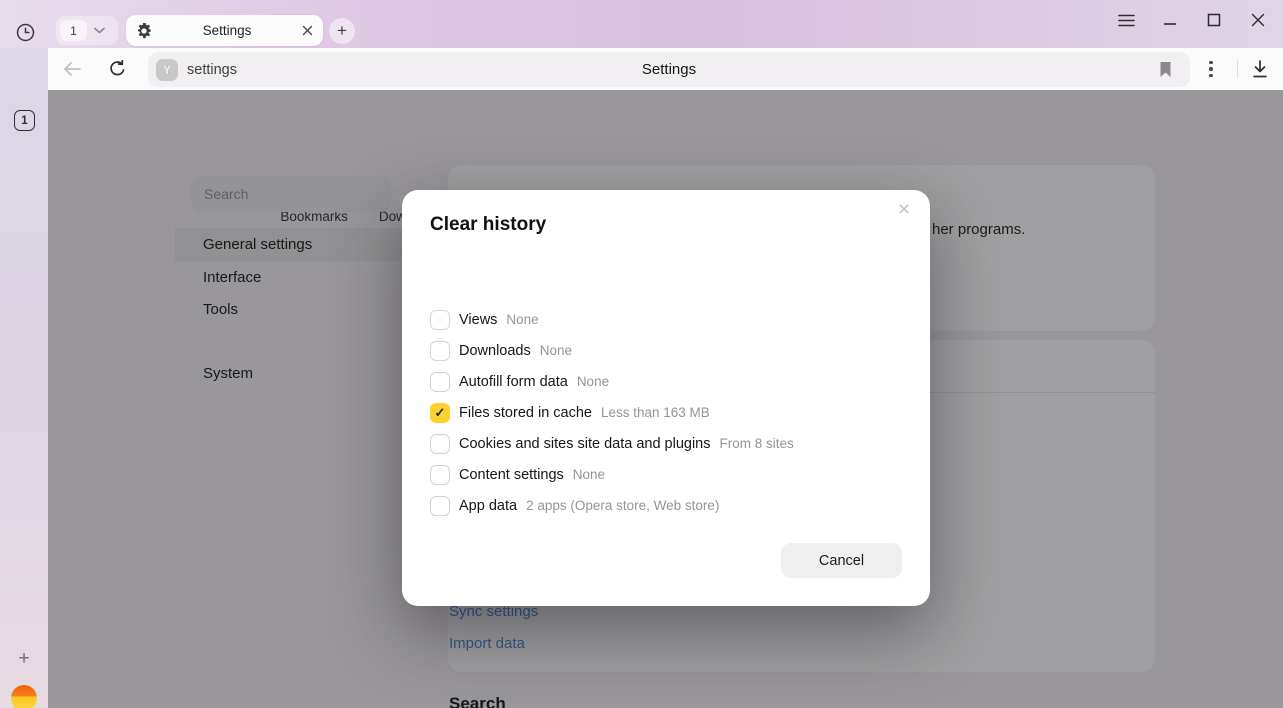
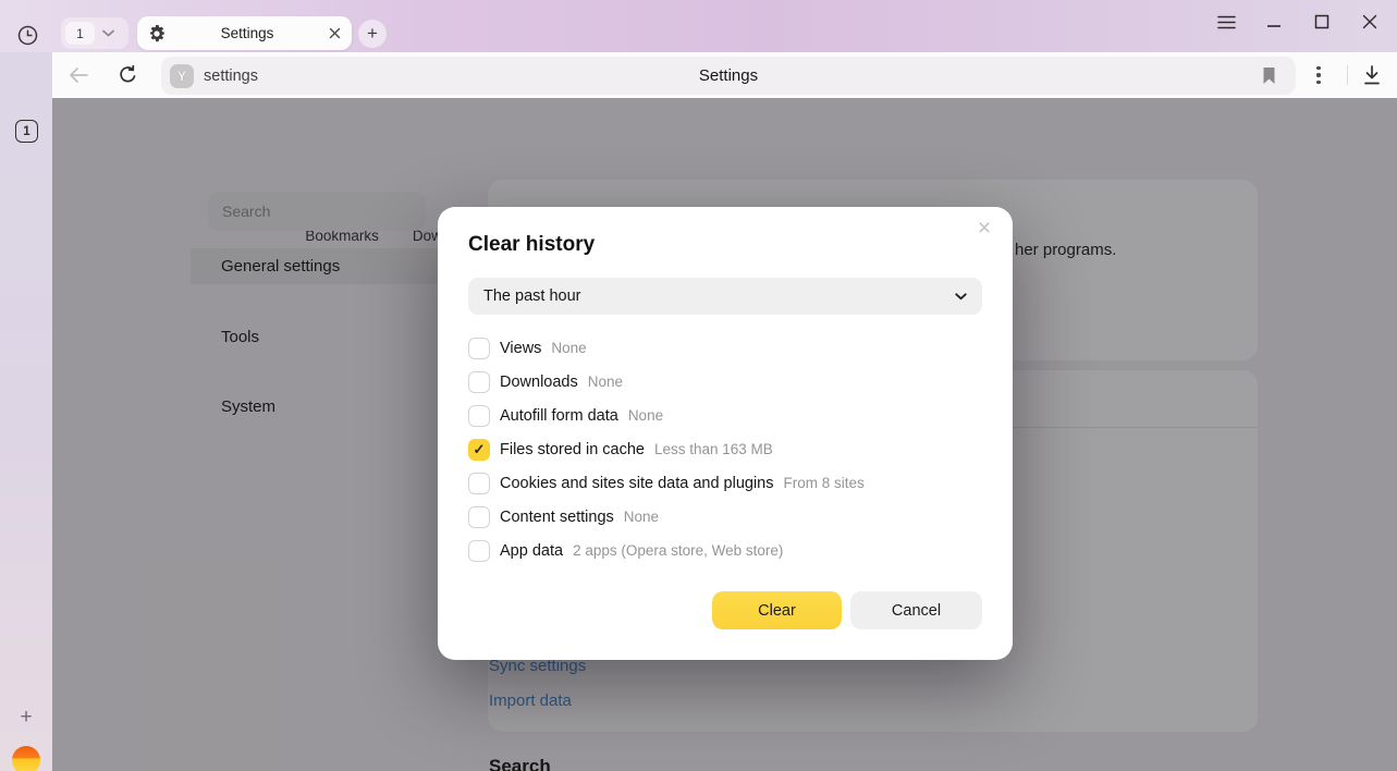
  1
  Settings
  +
  1
  +
  Y
  settings
  Settings
  Bookmarks
  Search
  General settings
- Interface
  Tools
  System
  her programs.
  Sync settings
  Import data
  Search
  ×
  Clear history
+ The past hour
  Views
  None
  Downloads
  None
  Autofill form data
  None
  ✓
  Files stored in cache
  Less than 163 MB
  Cookies and sites site data and plugins
  From 8 sites
  Content settings
  None
  App data
  2 apps (Opera store, Web store)
+ Clear
  Cancel
